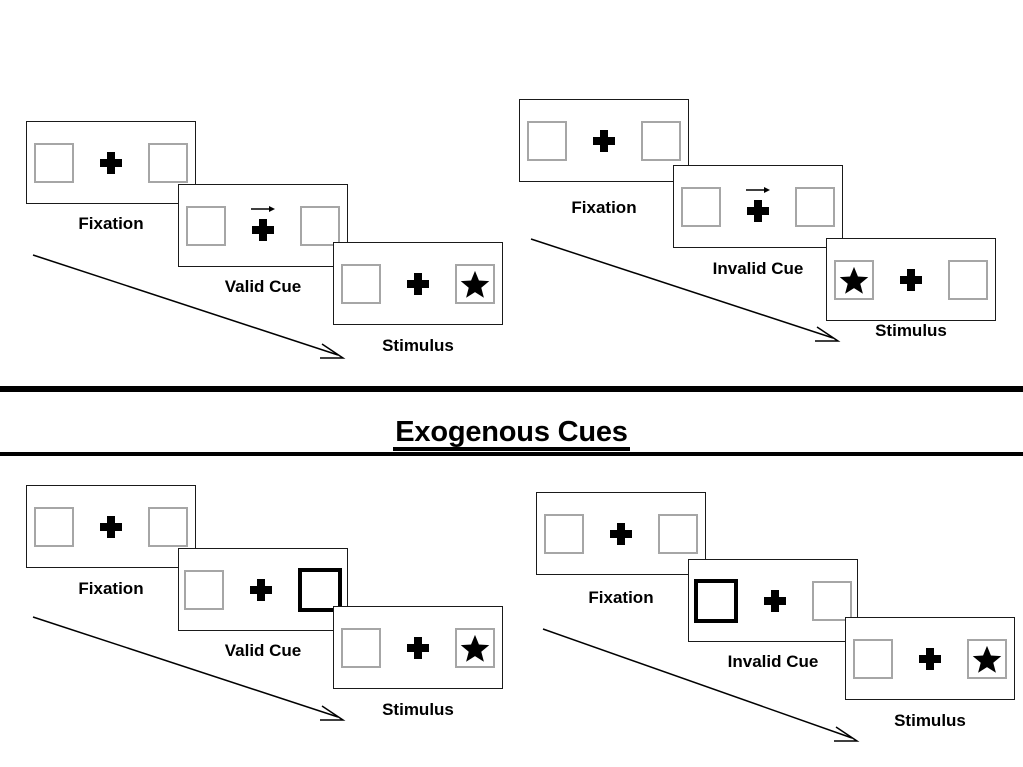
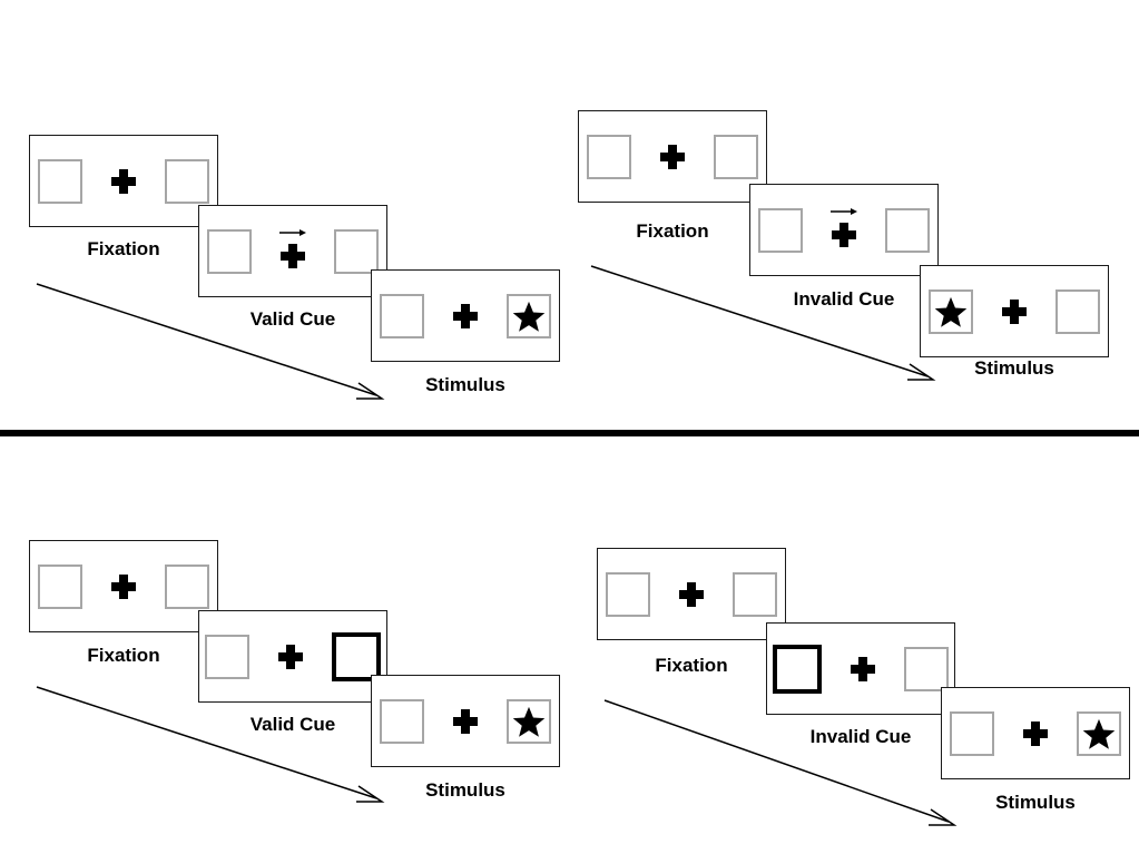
  Fixation
  Valid Cue
  Stimulus
  Fixation
  Invalid Cue
  Stimulus
- Exogenous Cues
  Fixation
  Valid Cue
  Stimulus
  Fixation
  Invalid Cue
  Stimulus
